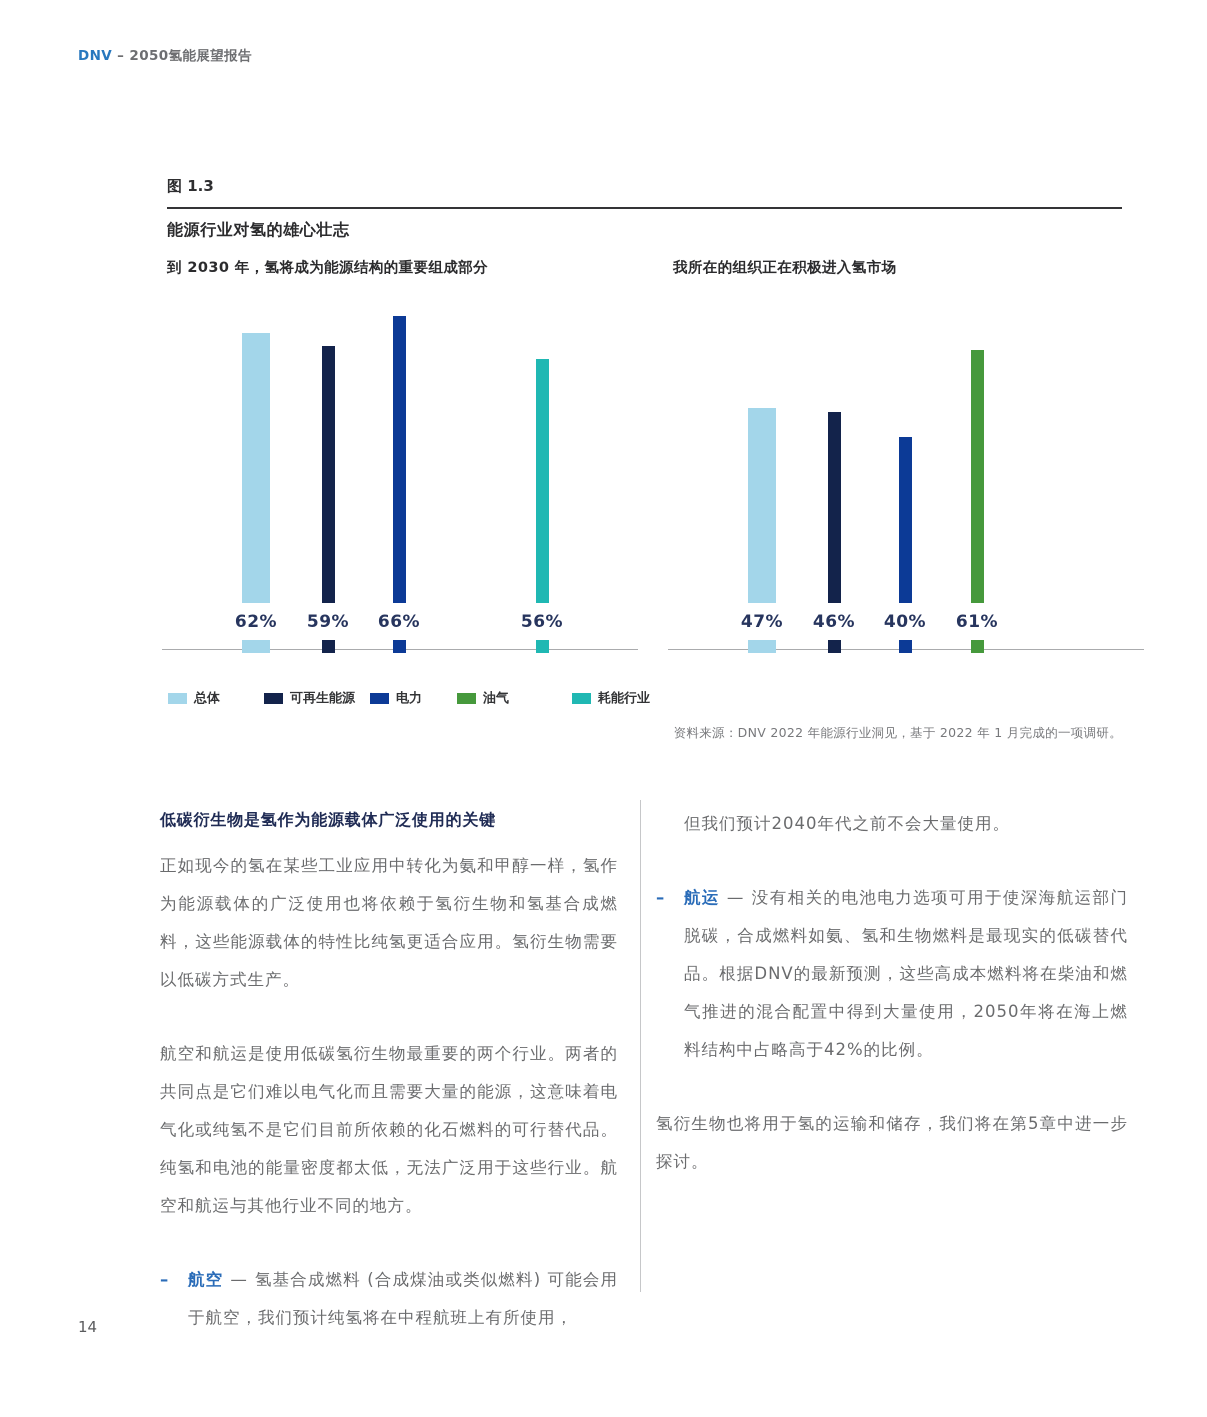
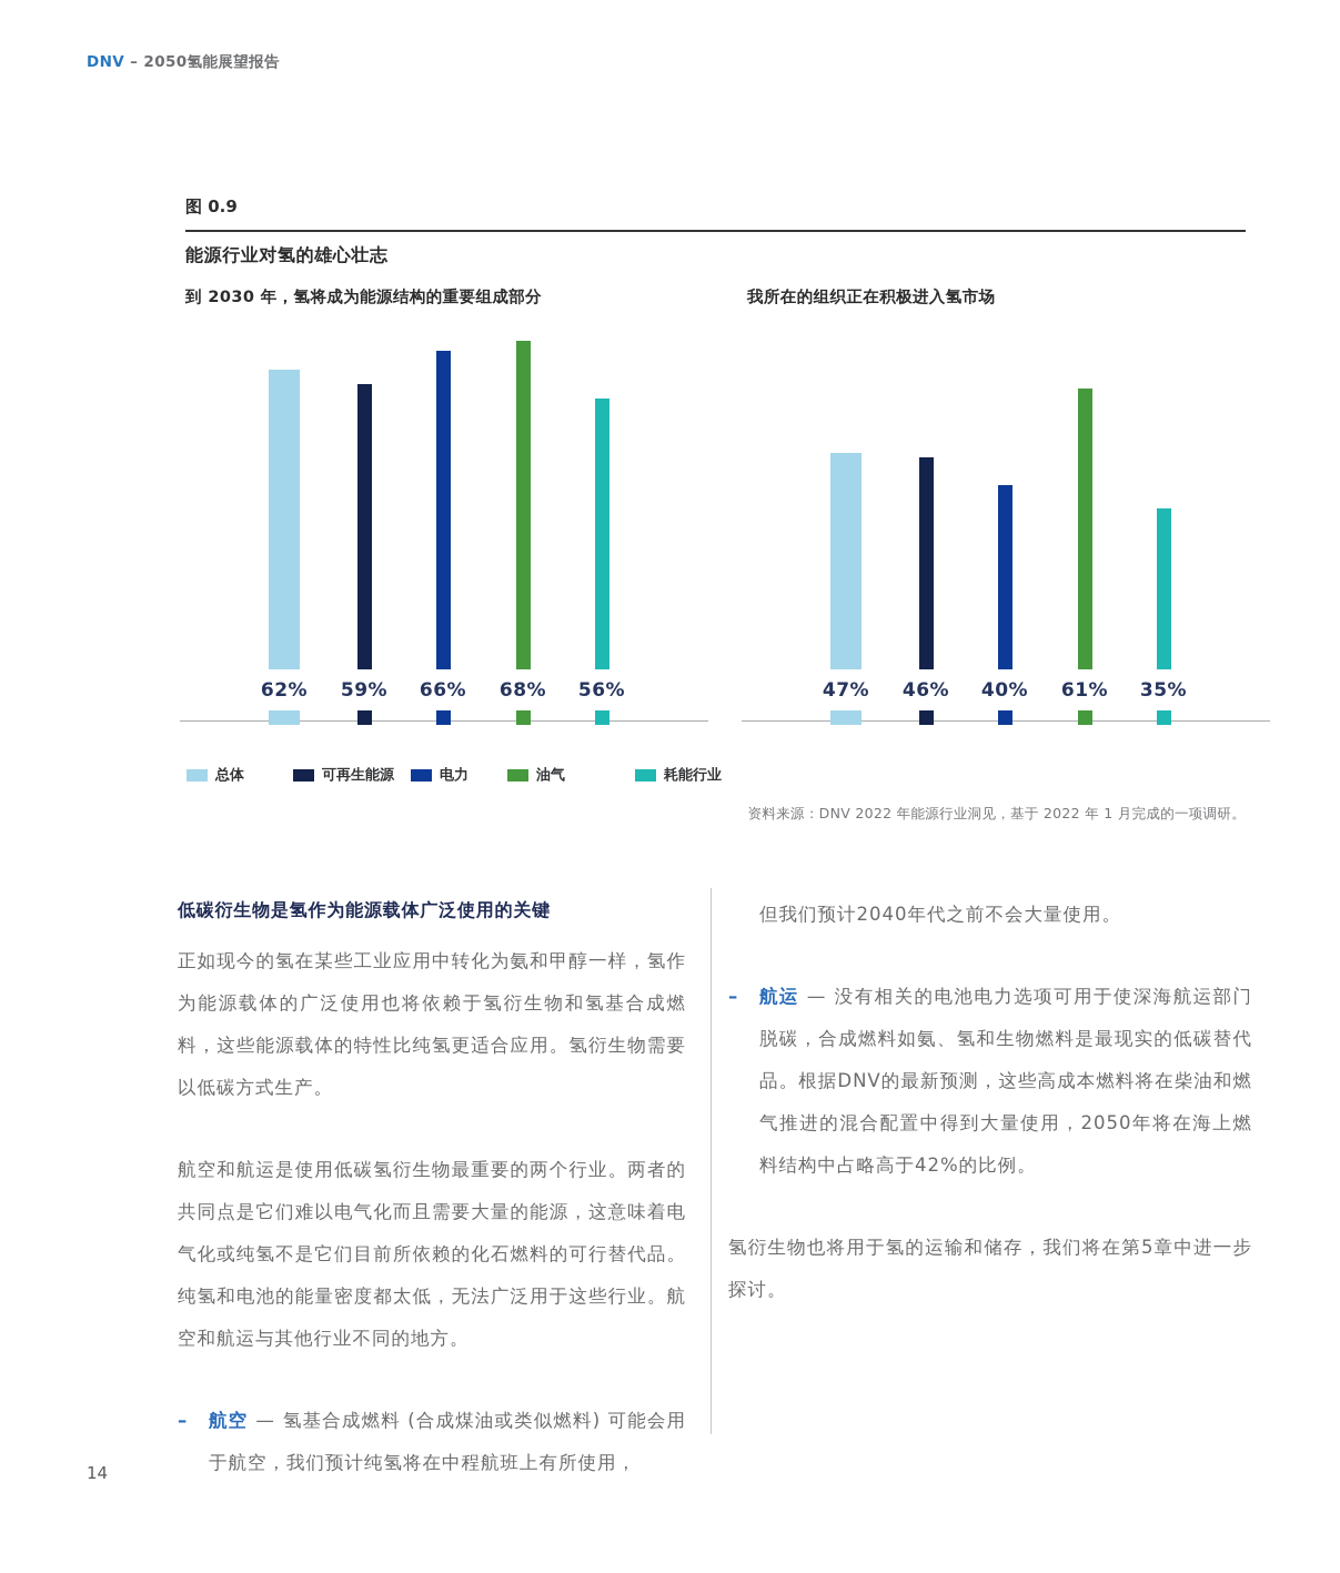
  DNV – 2050氢能展望报告
- 图 1.3
+ 图 0.9
  能源行业对氢的雄心壮志
  到 2030 年，氢将成为能源结构的重要组成部分
  我所在的组织正在积极进入氢市场
  62%
  59%
  66%
+ 68%
  56%
  47%
  46%
  40%
  61%
+ 35%
  总体
  可再生能源
  电力
  油气
  耗能行业
  资料来源：DNV 2022 年能源行业洞见，基于 2022 年 1 月完成的一项调研。
  低碳衍生物是氢作为能源载体广泛使用的关键
  正如现今的氢在某些工业应用中转化为氨和甲醇一样，氢作为能源载体的广泛使用也将依赖于氢衍生物和氢基合成燃料，这些能源载体的特性比纯氢更适合应用。氢衍生物需要以低碳方式生产。
  航空和航运是使用低碳氢衍生物最重要的两个行业。两者的共同点是它们难以电气化而且需要大量的能源，这意味着电气化或纯氢不是它们目前所依赖的化石燃料的可行替代品。纯氢和电池的能量密度都太低，无法广泛用于这些行业。航空和航运与其他行业不同的地方。
  –
  航空 — 氢基合成燃料 (合成煤油或类似燃料) 可能会用于航空，我们预计纯氢将在中程航班上有所使用，
  但我们预计2040年代之前不会大量使用。
  –
  航运 — 没有相关的电池电力选项可用于使深海航运部门脱碳，合成燃料如氨、氢和生物燃料是最现实的低碳替代品。根据DNV的最新预测，这些高成本燃料将在柴油和燃气推进的混合配置中得到大量使用，2050年将在海上燃料结构中占略高于42%的比例。
  氢衍生物也将用于氢的运输和储存，我们将在第5章中进一步探讨。
  14
